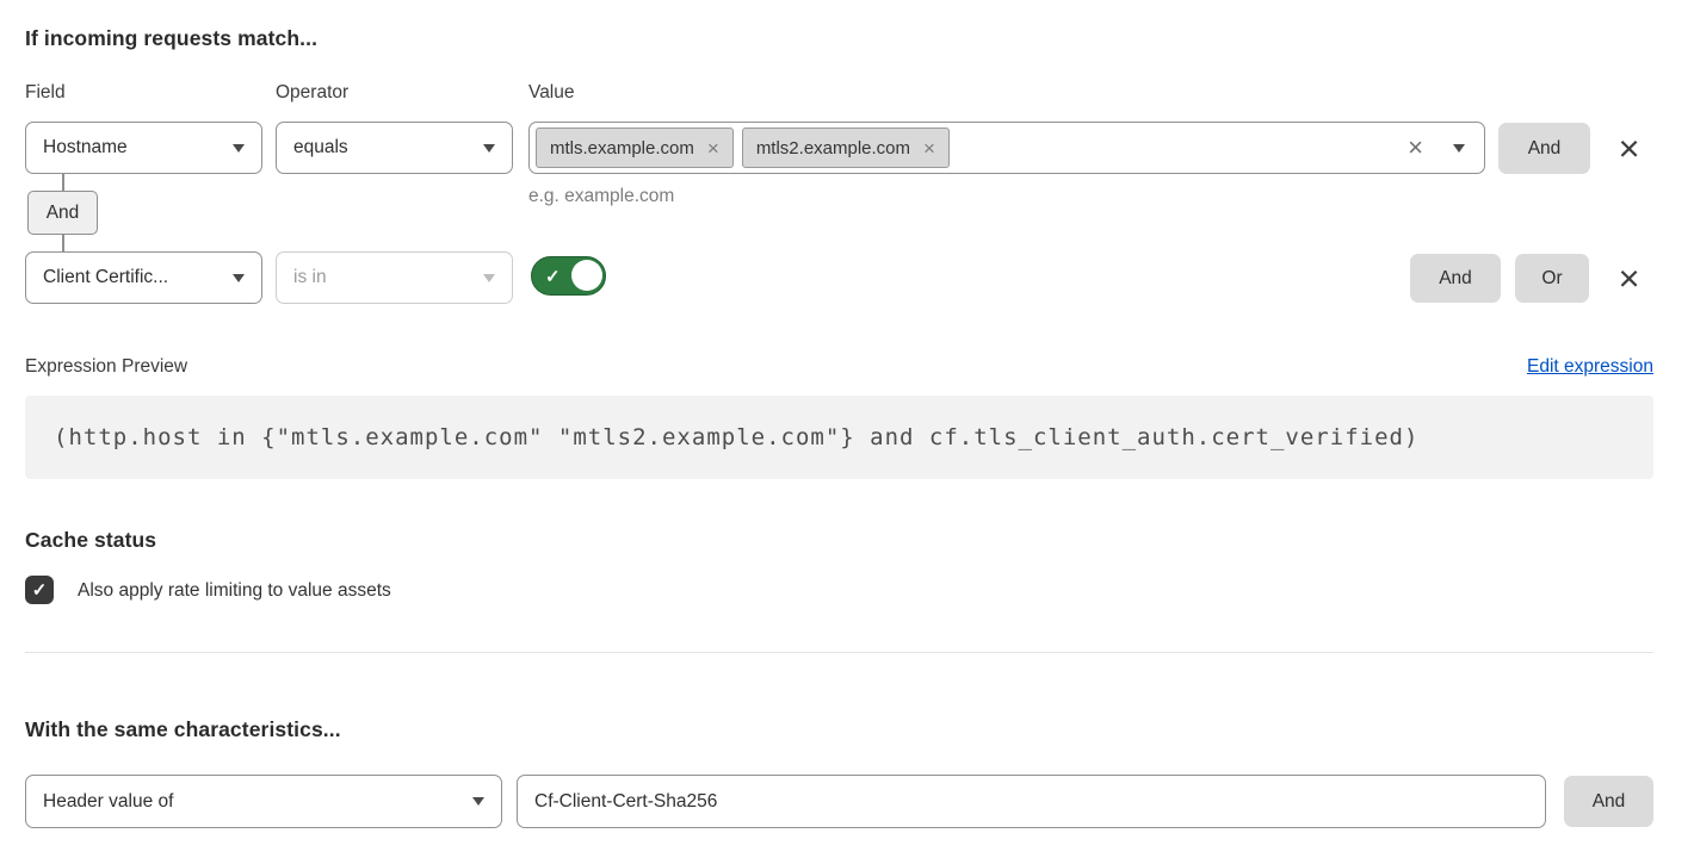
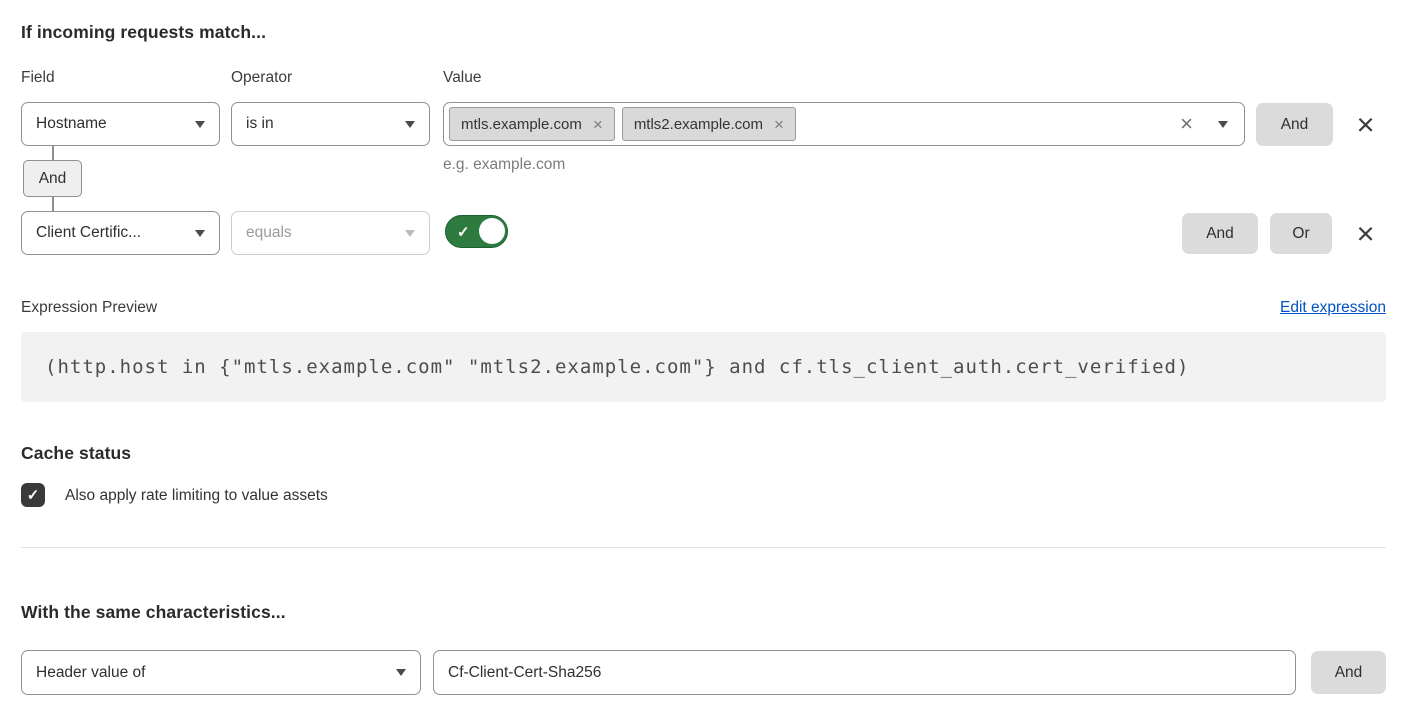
  If incoming requests match...
  Field
  Operator
  Value
  Hostname
- equals
+ is in
  mtls.example.com
  ×
  mtls2.example.com
  ×
  ×
  And
  ×
  e.g. example.com
  And
  Client Certific...
- is in
+ equals
  ✓
  And
  Or
  ×
  Expression Preview
  Edit expression
  (http.host in {"mtls.example.com" "mtls2.example.com"} and cf.tls_client_auth.cert_verified)
  Cache status
  ✓
  Also apply rate limiting to value assets
  With the same characteristics...
  Header value of
  Cf-Client-Cert-Sha256
  And
